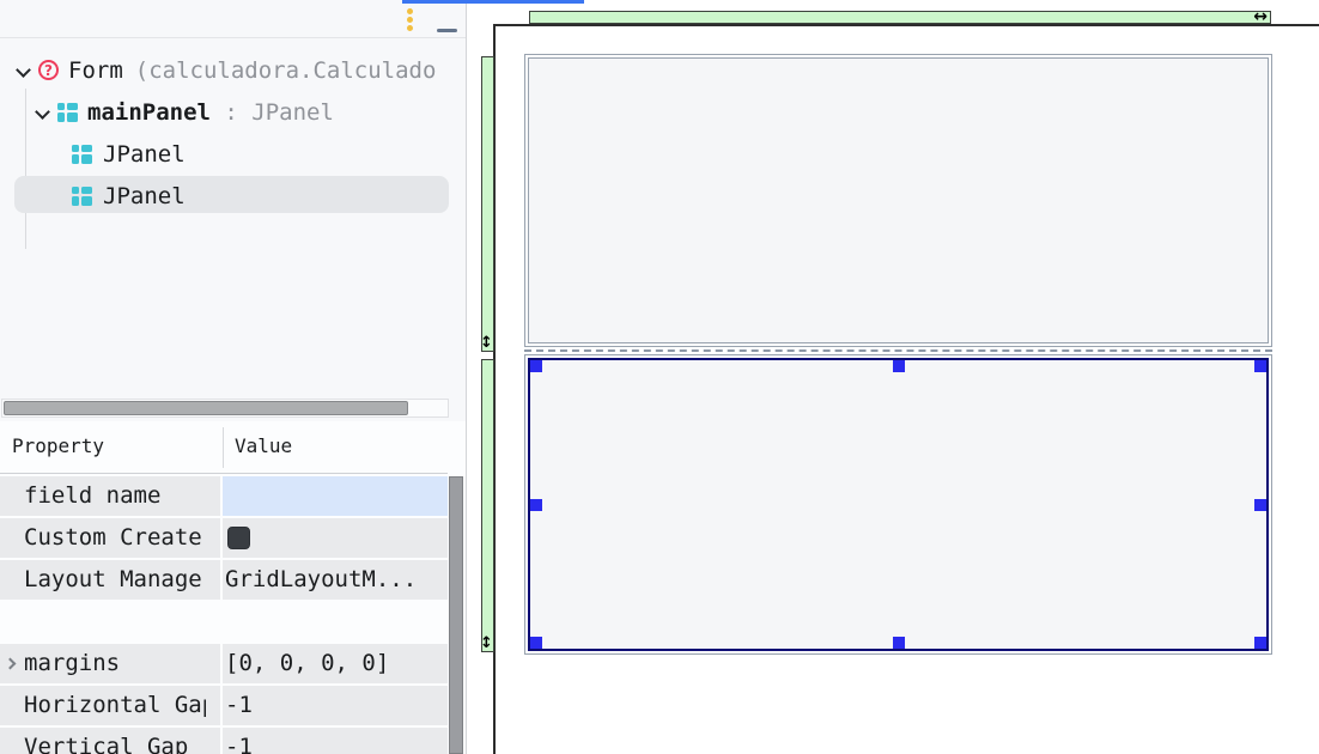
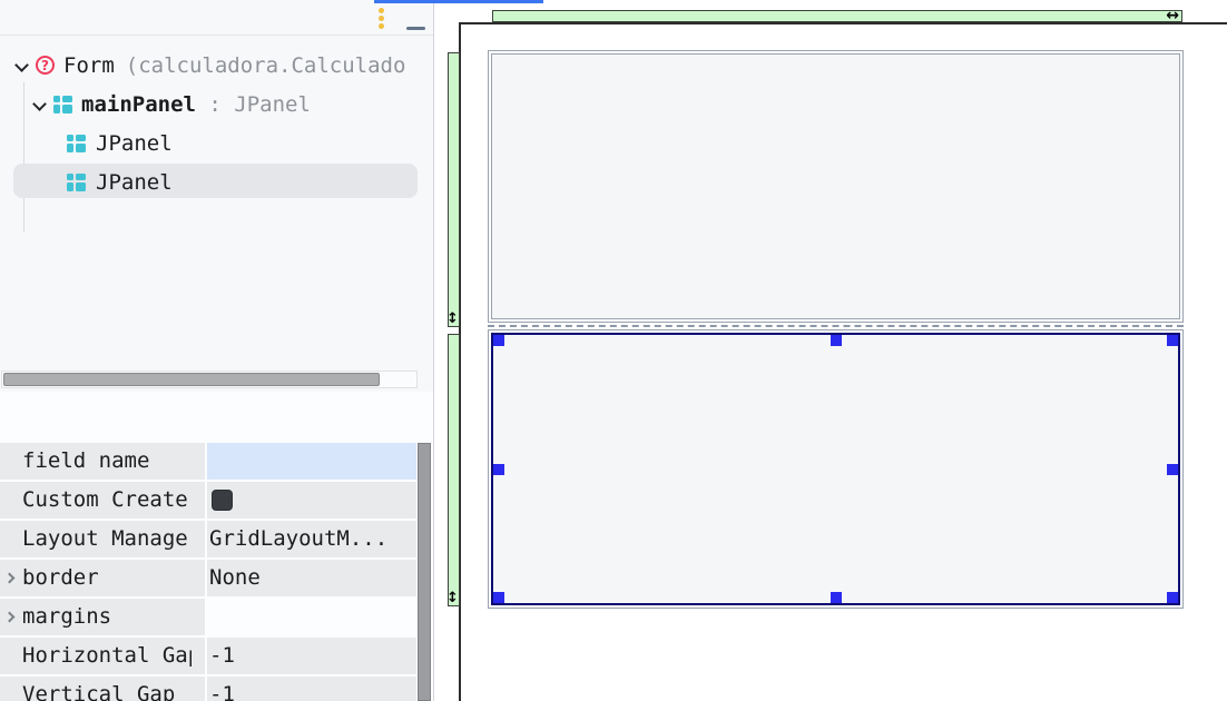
  ?
  Form
  (calculadora.Calculado
  mainPanel
  : JPanel
  JPanel
  JPanel
- Property
- Value
  field name
  Custom Create
  Layout Manage
  GridLayoutM...
+ border
+ None
  margins
- [0, 0, 0, 0]
  Horizontal Ga
  -1
  Vertical Gap
  -1
  ↔
  ↕
  ↕
